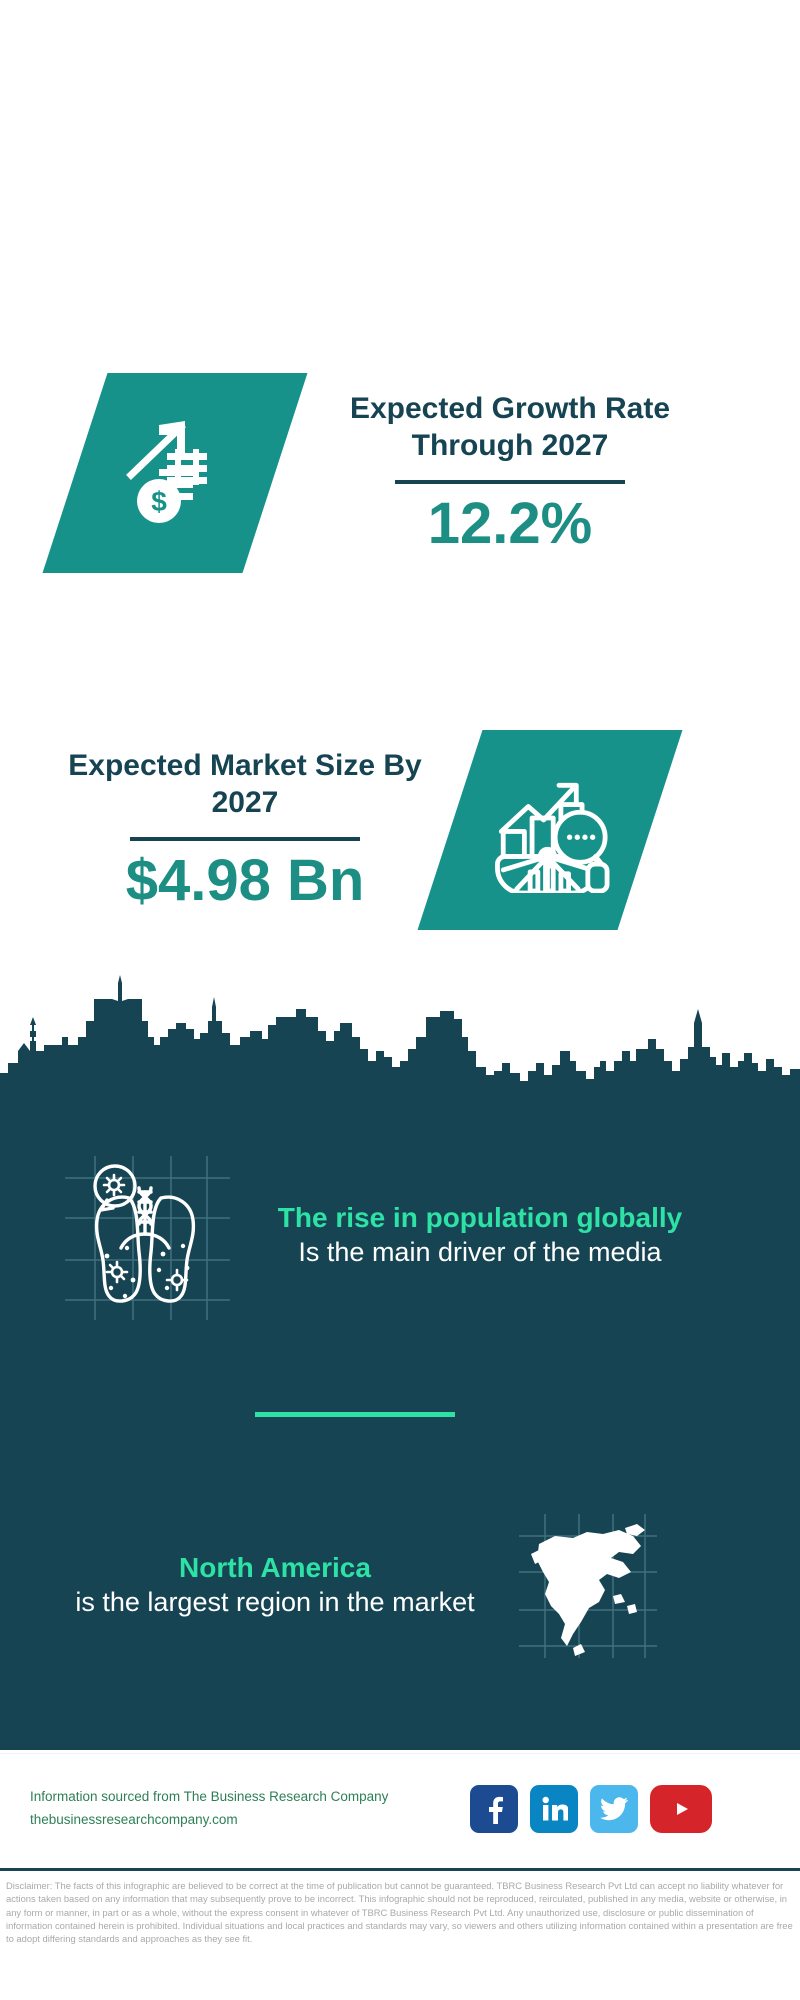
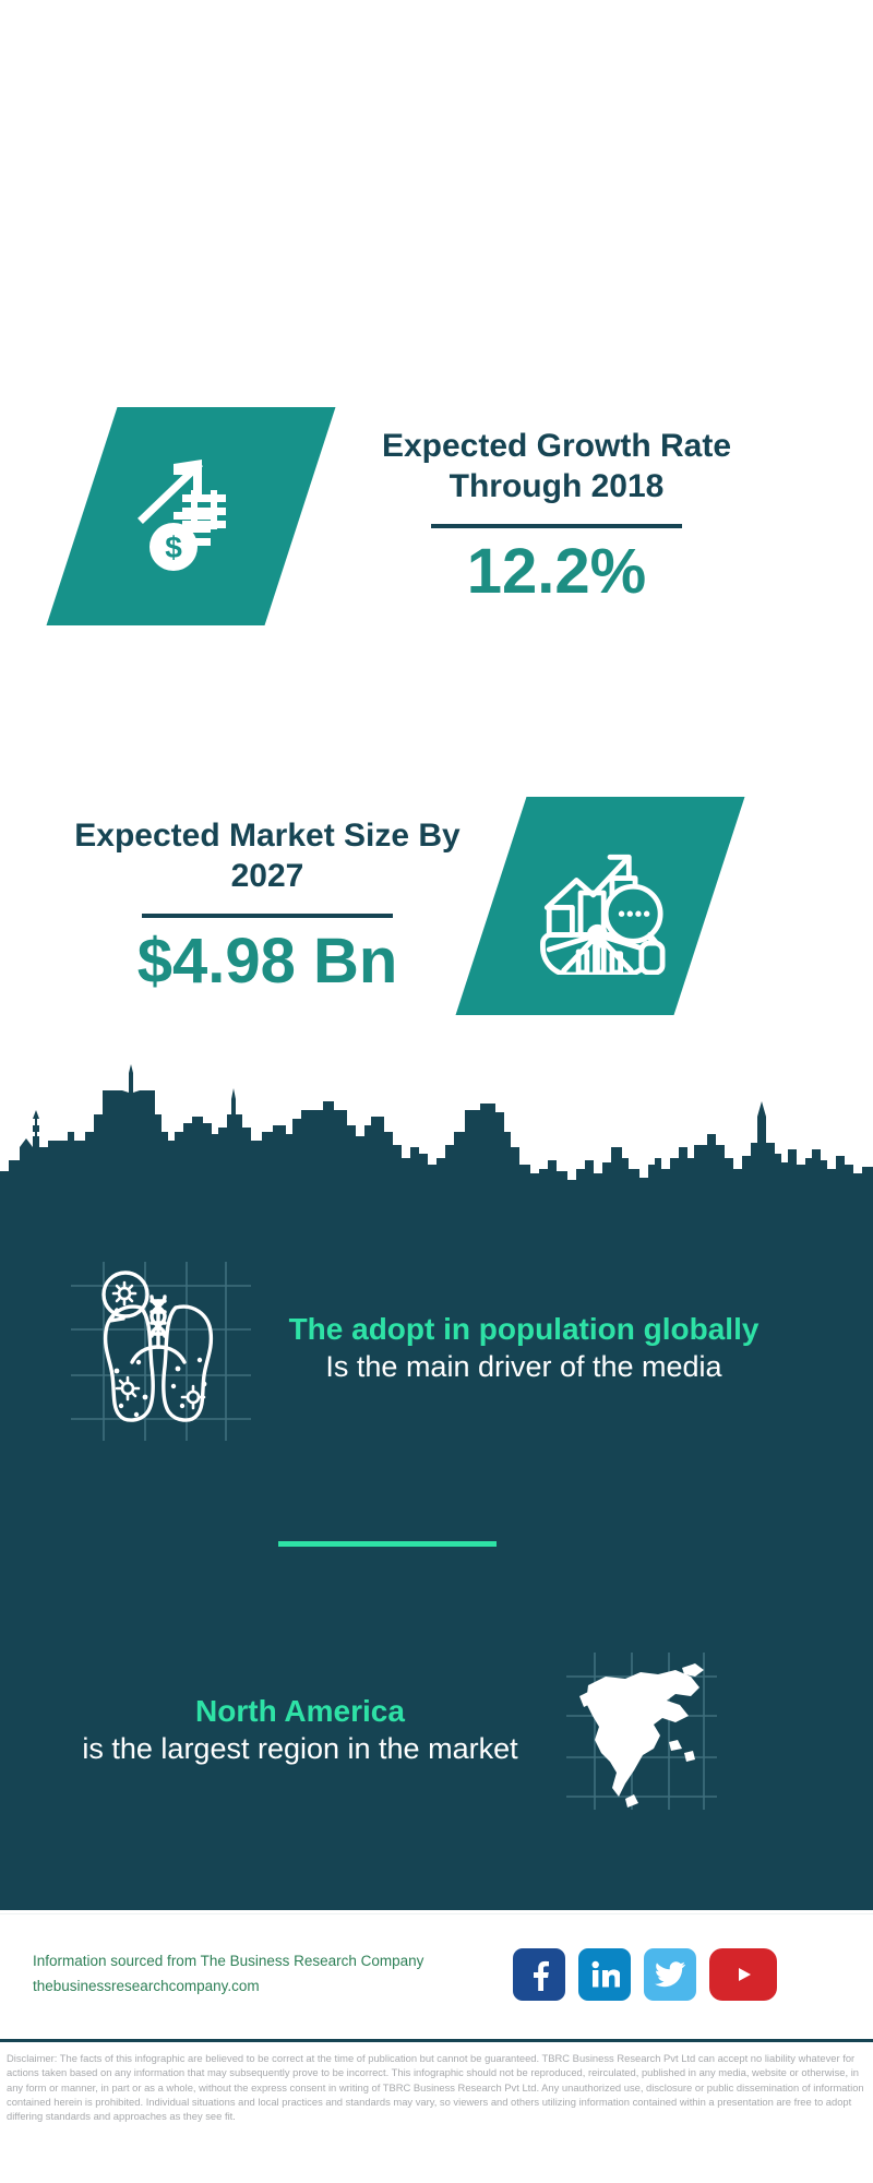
- Expected Growth Rate Through 2027
+ Expected Growth Rate Through 2018
  12.2%
  Expected Market Size By 2027
  $4.98 Bn
- The rise in population globally
+ The adopt in population globally
  Is the main driver of the media
  North America
  is the largest region in the market
  Information sourced from The Business Research Company
  thebusinessresearchcompany.com
- Disclaimer: The facts of this infographic are believed to be correct at the time of publication but cannot be guaranteed. TBRC Business Research Pvt Ltd can accept no liability whatever for actions taken based on any information that may subsequently prove to be incorrect. This infographic should not be reproduced, reirculated, published in any media, website or otherwise, in any form or manner, in part or as a whole, without the express consent in whatever of TBRC Business Research Pvt Ltd. Any unauthorized use, disclosure or public dissemination of information contained herein is prohibited. Individual situations and local practices and standards may vary, so viewers and others utilizing information contained within a presentation are free to adopt differing standards and approaches as they see fit.
+ Disclaimer: The facts of this infographic are believed to be correct at the time of publication but cannot be guaranteed. TBRC Business Research Pvt Ltd can accept no liability whatever for actions taken based on any information that may subsequently prove to be incorrect. This infographic should not be reproduced, reirculated, published in any media, website or otherwise, in any form or manner, in part or as a whole, without the express consent in writing of TBRC Business Research Pvt Ltd. Any unauthorized use, disclosure or public dissemination of information contained herein is prohibited. Individual situations and local practices and standards may vary, so viewers and others utilizing information contained within a presentation are free to adopt differing standards and approaches as they see fit.
